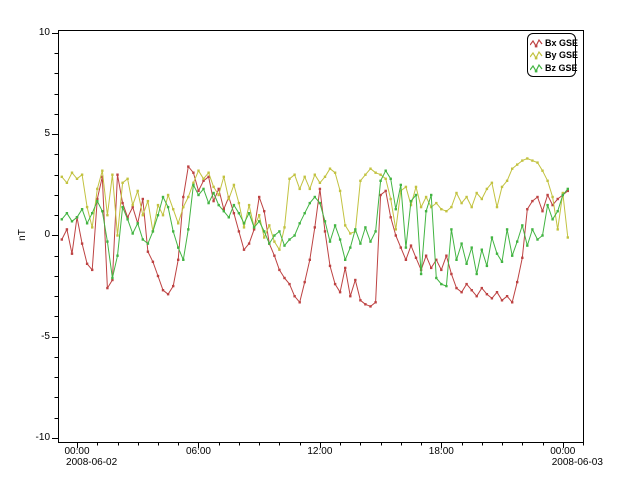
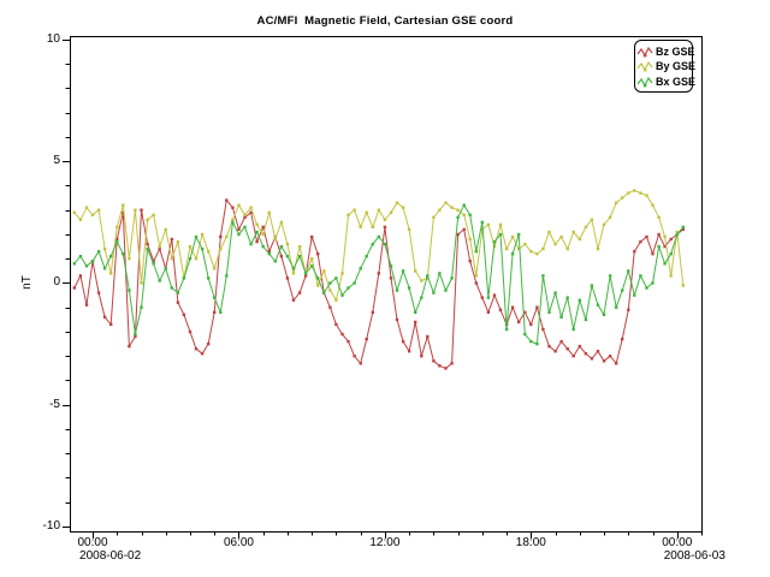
+ AC/MFI Magnetic Field, Cartesian GSE coord
  10
  5
  0
  -5
  -10
  00:00
  2008-06-02
  06:00
  12:00
  18:00
  00:00
  2008-06-03
- Bx GSE
+ Bz GSE
  By GSE
- Bz GSE
+ Bx GSE
